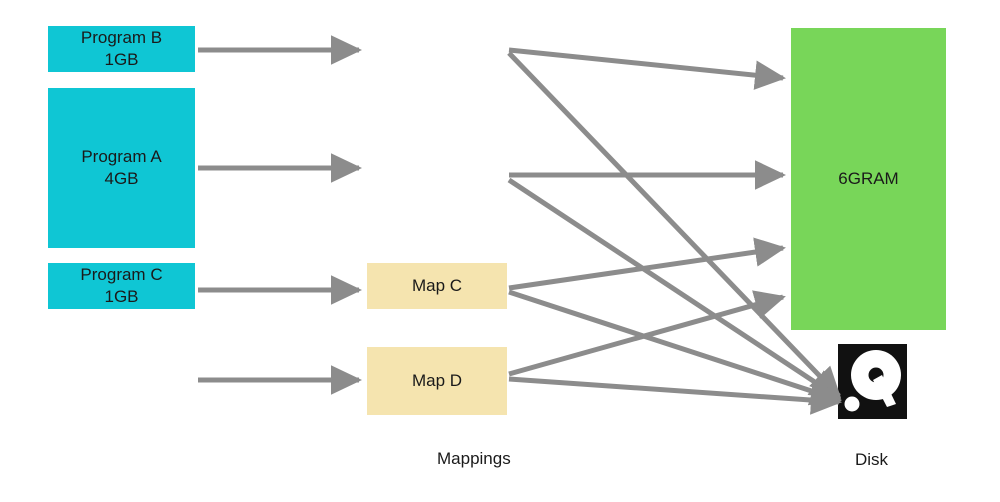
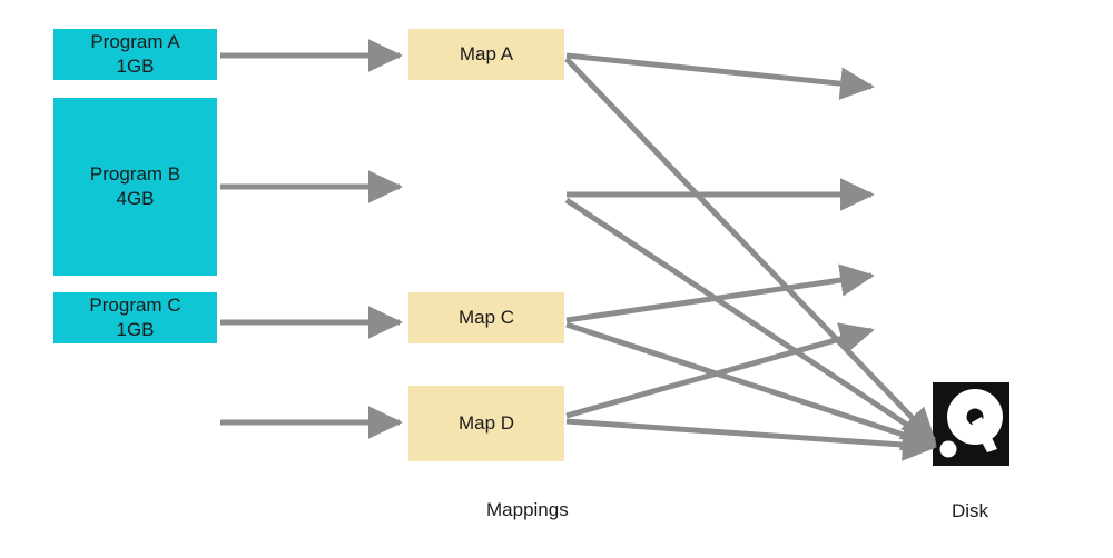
- Program B
+ Program A
  1GB
- Program A
+ Program B
  4GB
  Program C
  1GB
+ Map A
  Map C
  Map D
- 6GRAM
  Mappings
  Disk
